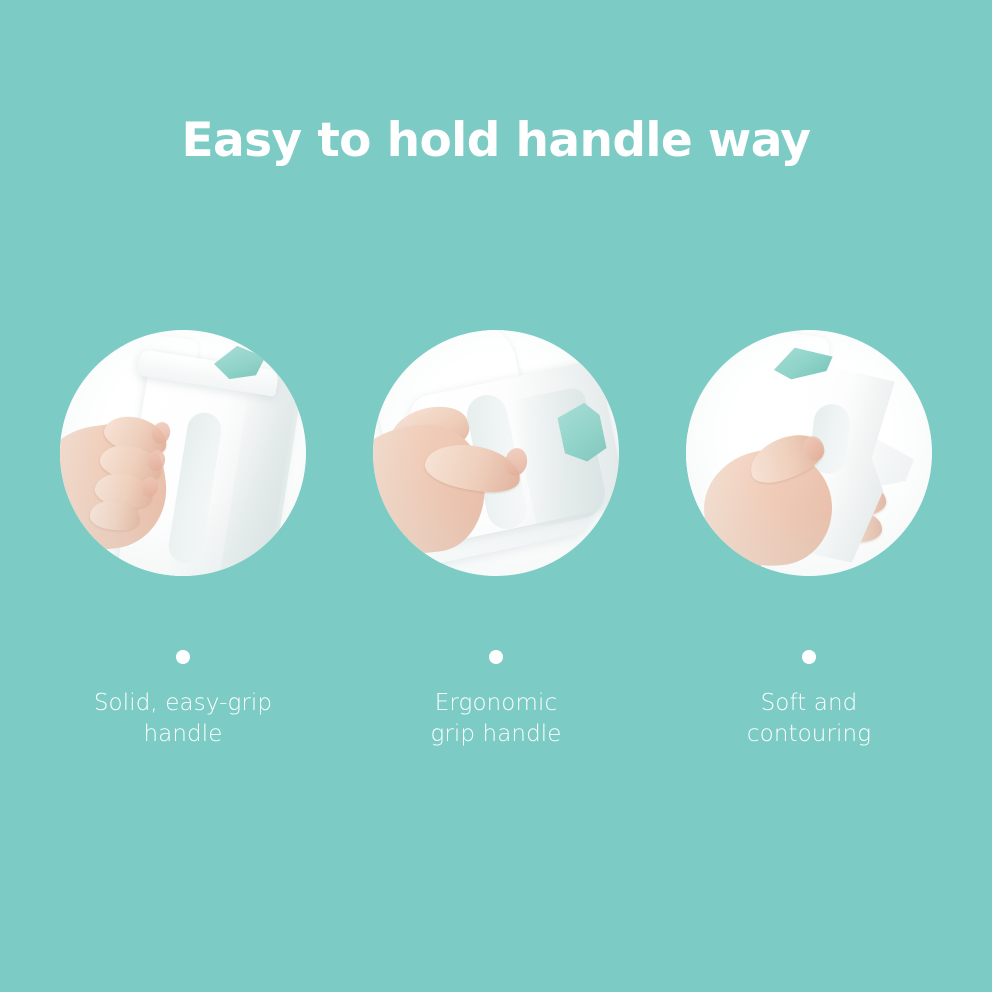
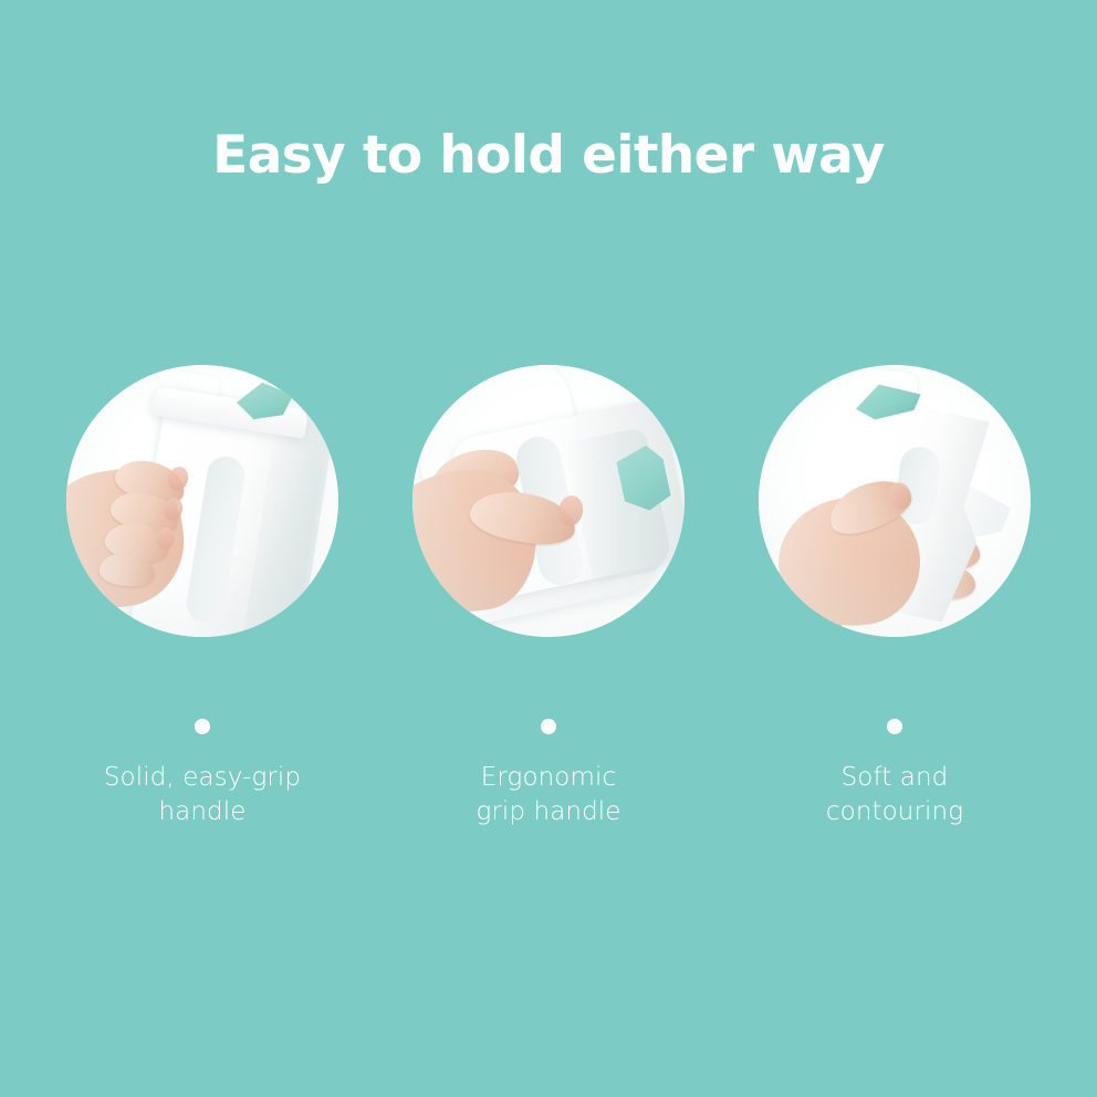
- Easy to hold handle way
+ Easy to hold either way
  Solid, easy-grip
  handle
  Ergonomic
  grip handle
  Soft and
  contouring
